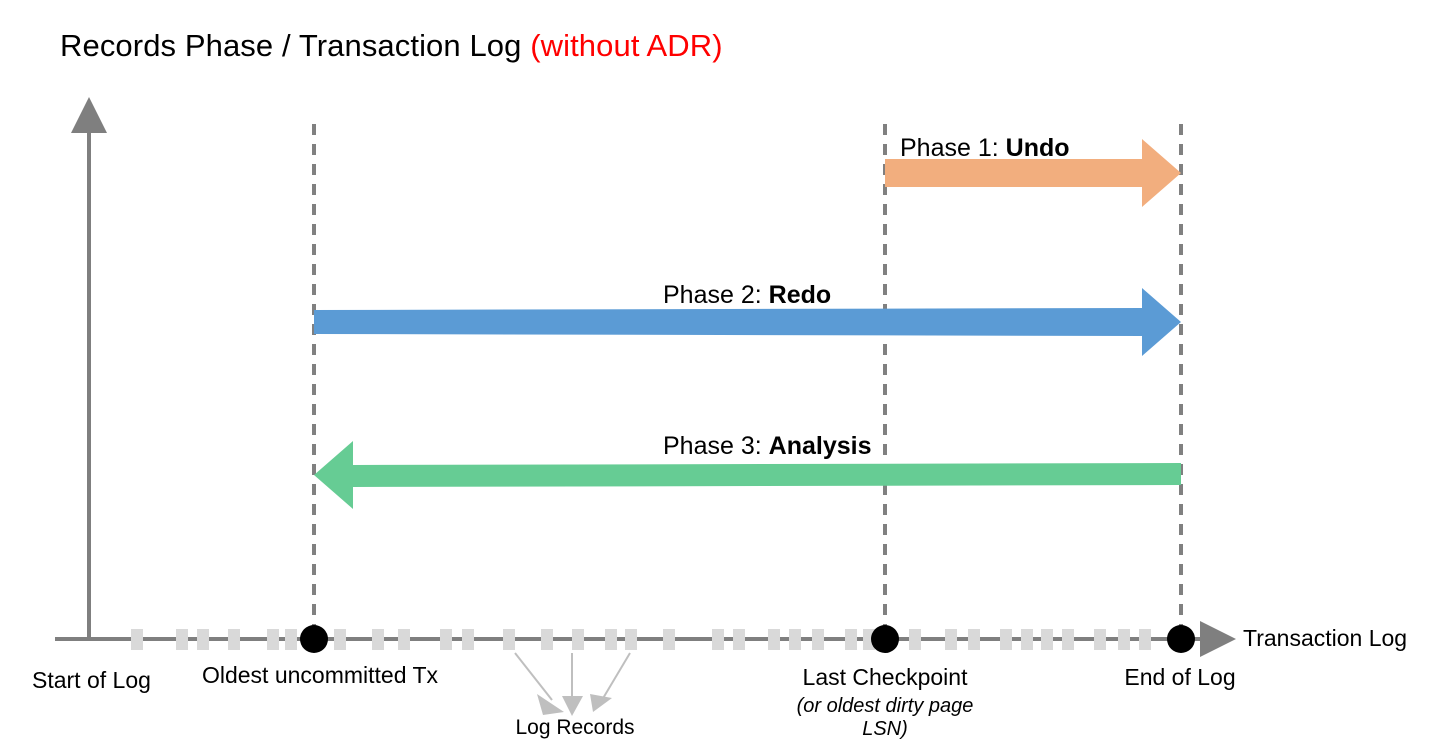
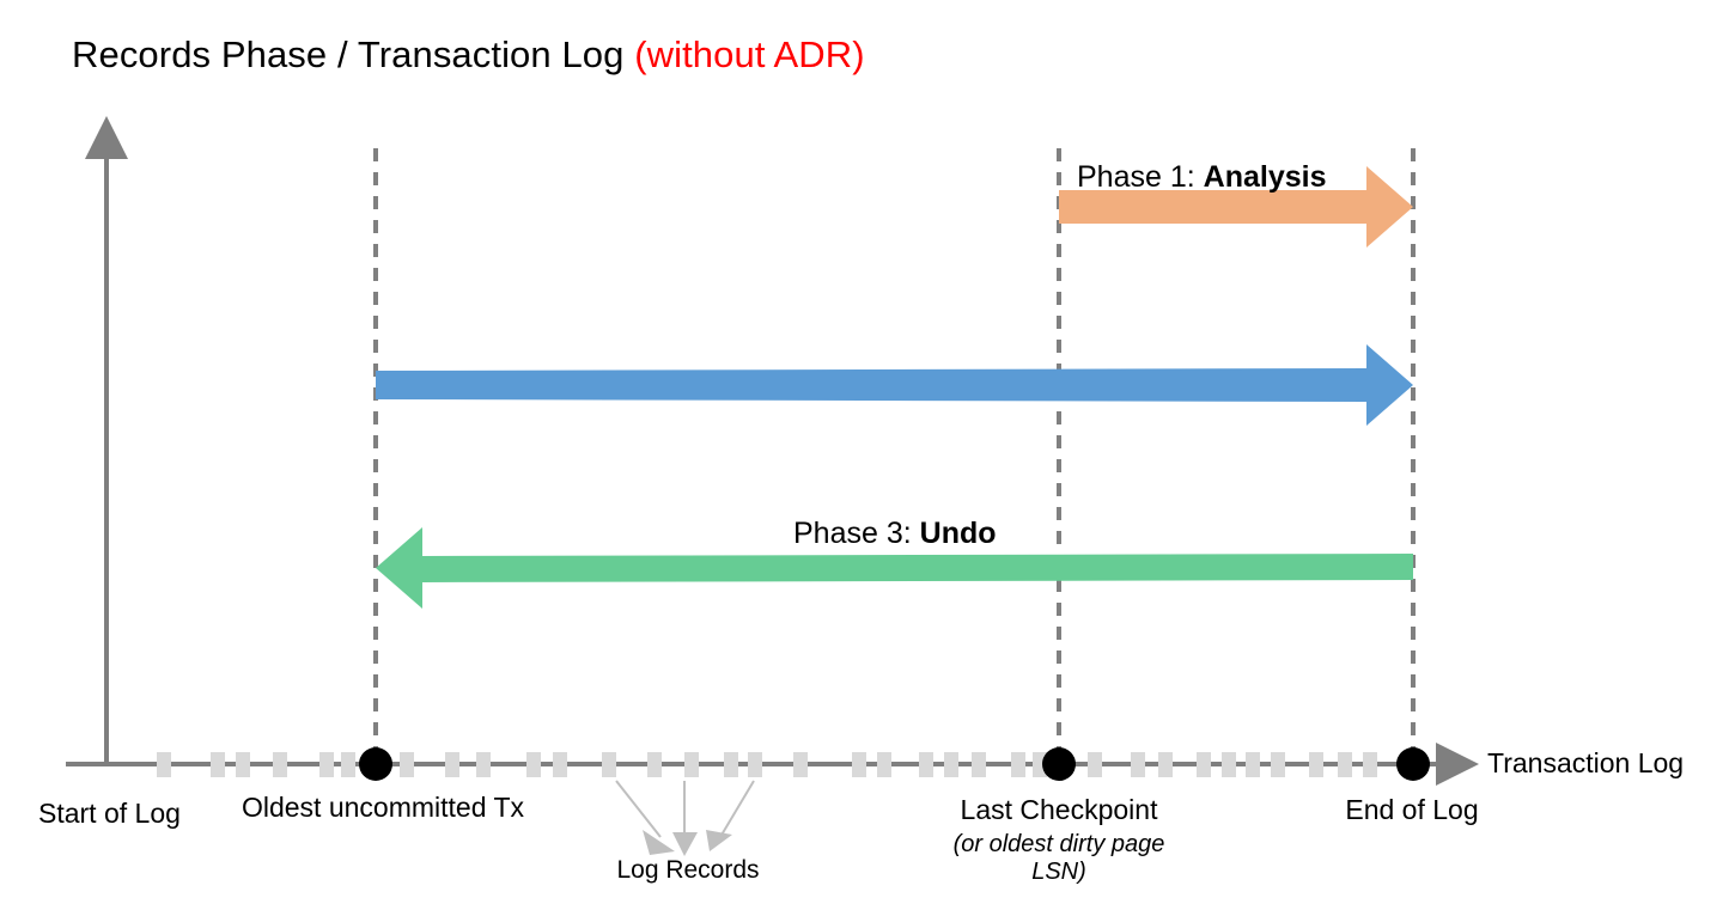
  Records Phase / Transaction Log (without ADR)
- Phase 1: Undo
+ Phase 1: Analysis
- Phase 2: Redo
- Phase 3: Analysis
+ Phase 3: Undo
  Start of Log
  Oldest uncommitted Tx
  Last Checkpoint
  (or oldest dirty page
  LSN)
  End of Log
  Transaction Log
  Log Records
